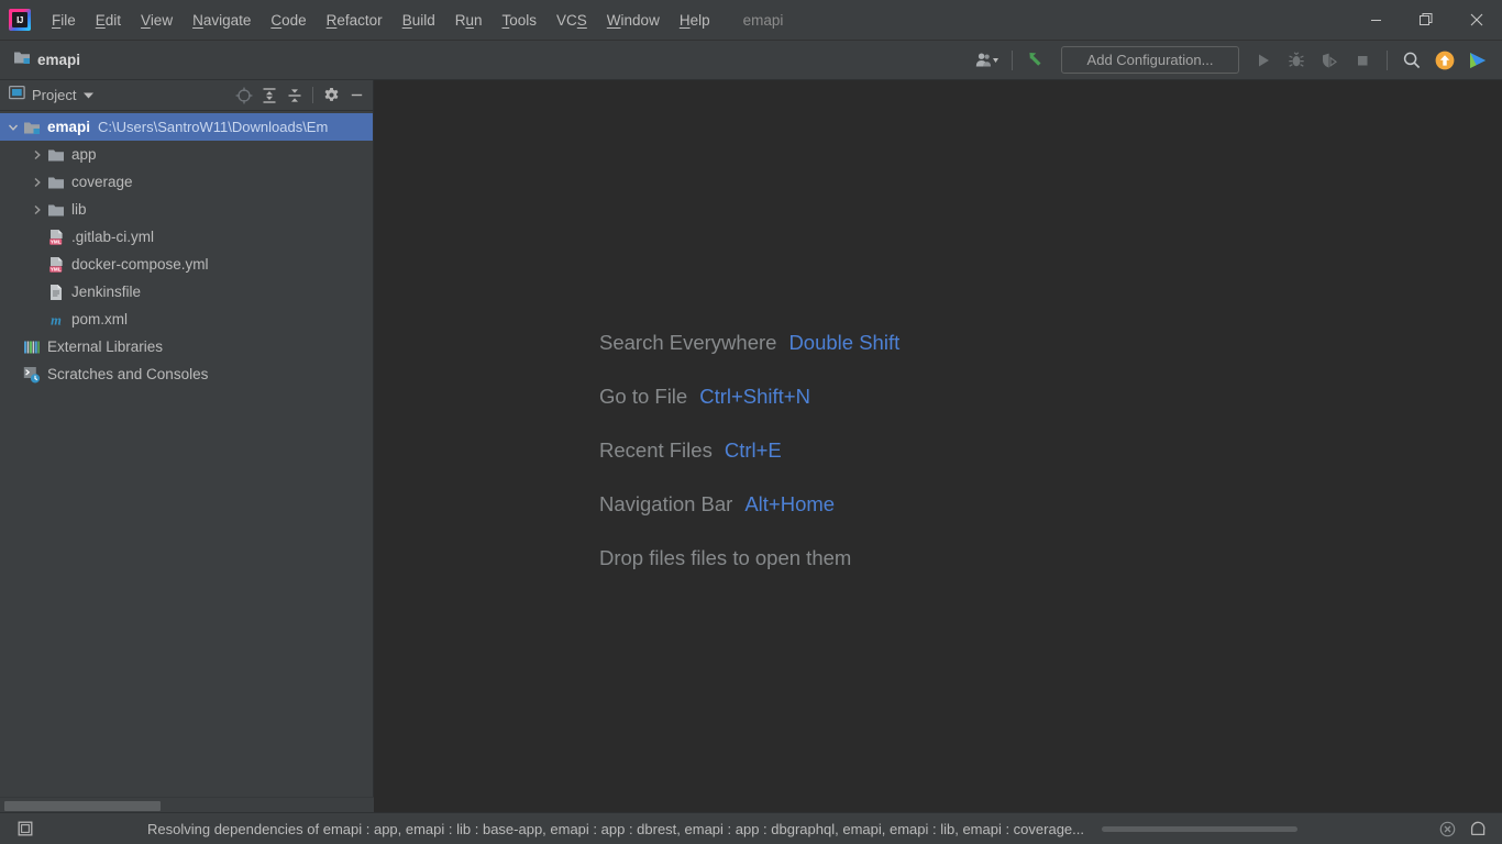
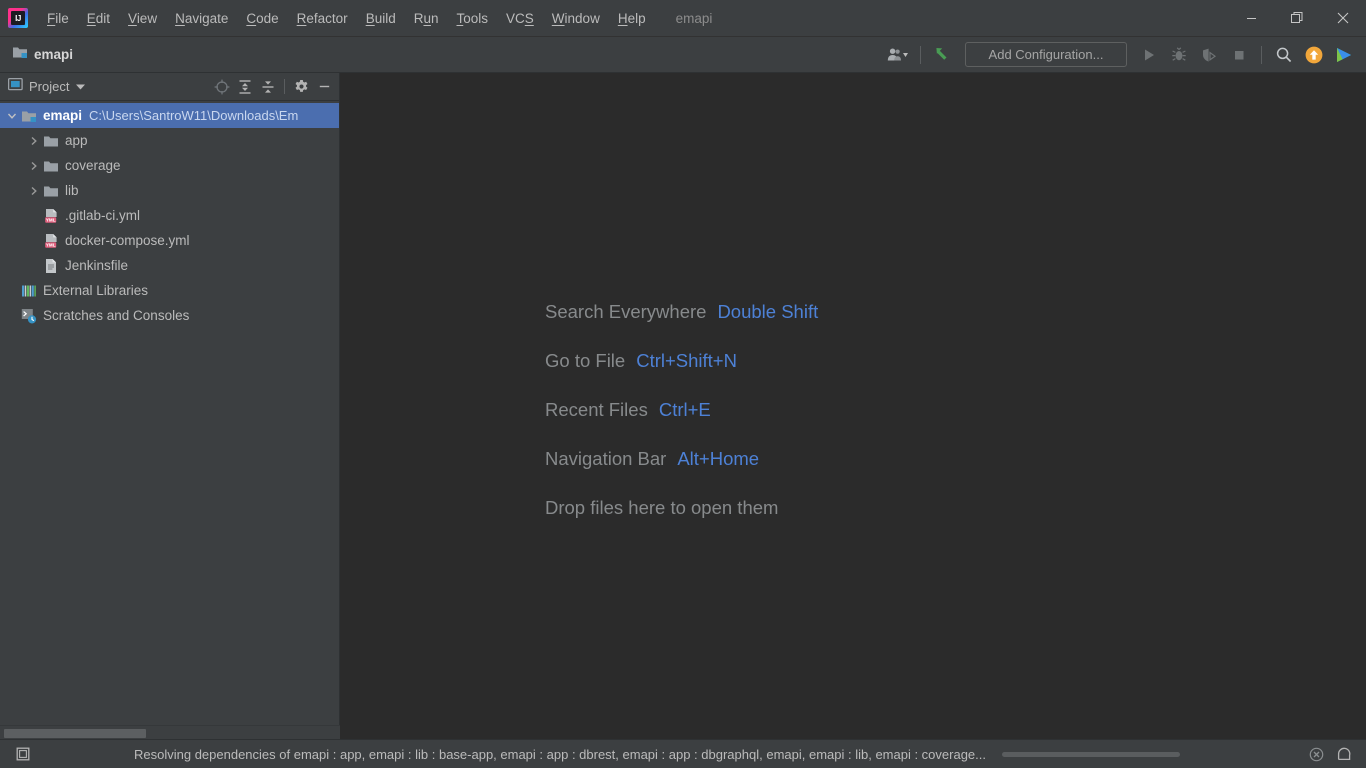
  IJ
  File
  Edit
  View
  Navigate
  Code
  Refactor
  Build
  Run
  Tools
  VCS
  Window
  Help
  emapi
  emapi
  Add Configuration...
  Project
  emapi
  C:\Users\SantroW11\Downloads\Em
  app
  coverage
  lib
  .gitlab-ci.yml
  docker-compose.yml
  Jenkinsfile
- m
- pom.xml
  External Libraries
  Scratches and Consoles
  Search Everywhere
  Double Shift
  Go to File
  Ctrl+Shift+N
  Recent Files
  Ctrl+E
  Navigation Bar
  Alt+Home
- Drop files files to open them
+ Drop files here to open them
  Resolving dependencies of emapi : app, emapi : lib : base-app, emapi : app : dbrest, emapi : app : dbgraphql, emapi, emapi : lib, emapi : coverage...
